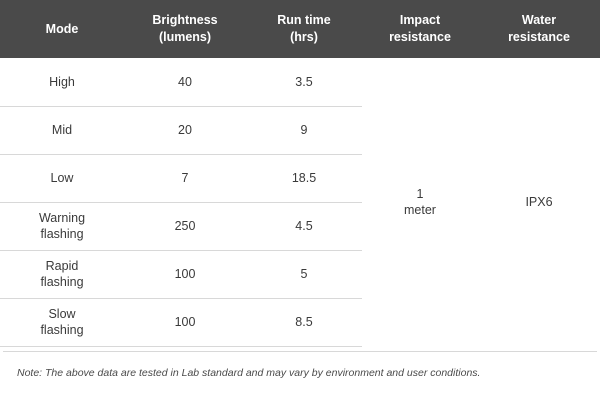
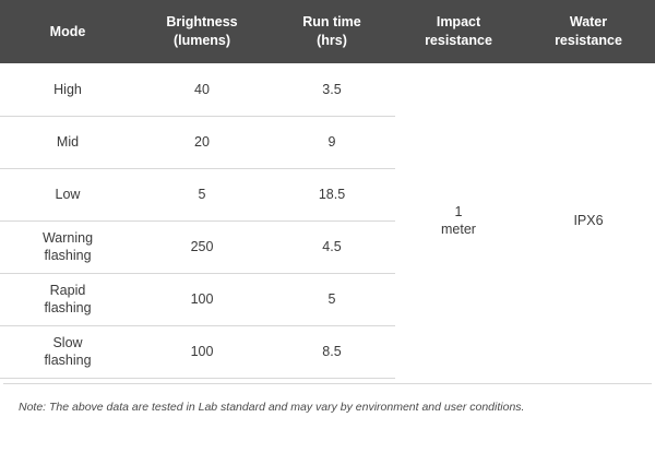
  Mode	Brightness (lumens)	Run time (hrs)	Impact resistance	Water resistance
  High	40	3.5	1 meter	IPX6
  Mid	20	9
- Low	7	18.5
+ Low	5	18.5
  Warning flashing	250	4.5
  Rapid flashing	100	5
  Slow flashing	100	8.5
  Note: The above data are tested in Lab standard and may vary by environment and user conditions.
